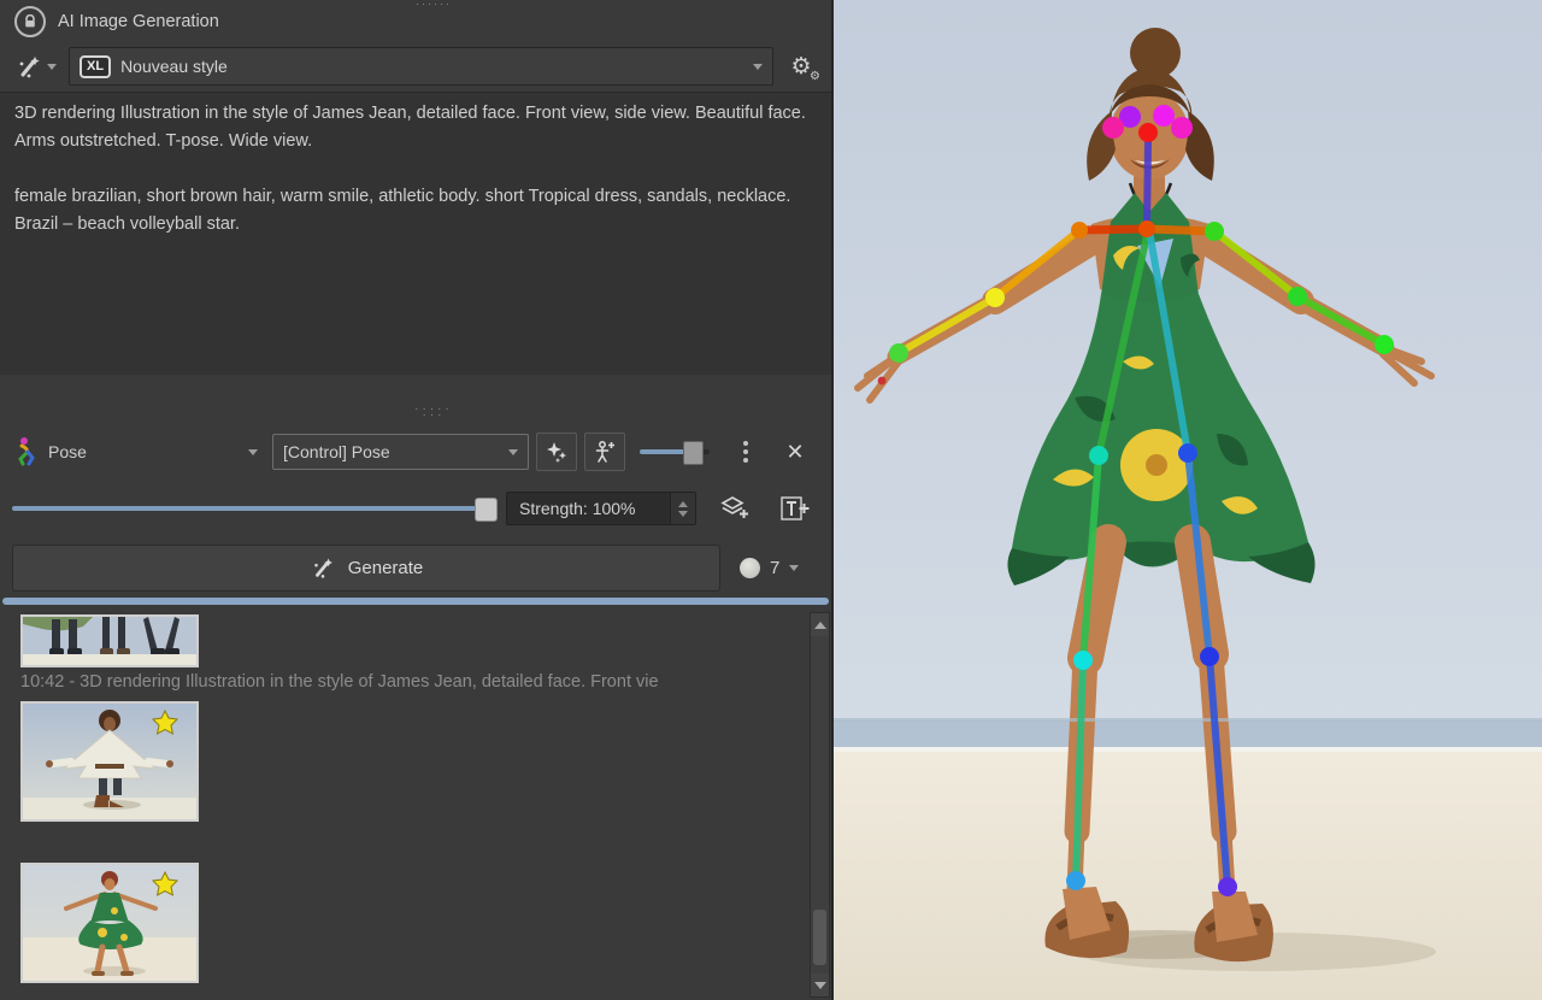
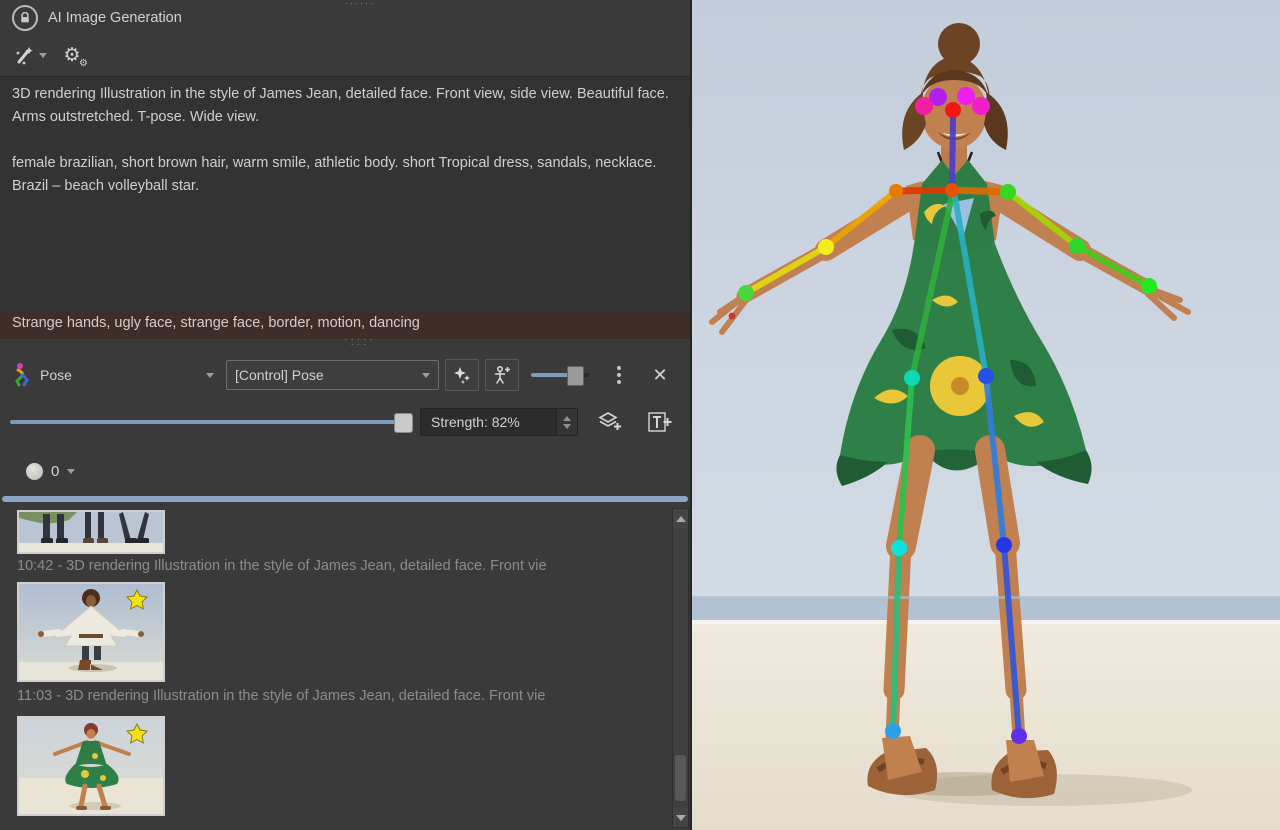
  ······
  AI Image Generation
- XL
- Nouveau style
  ⚙
  ⚙
  3D rendering Illustration in the style of James Jean, detailed face. Front view, side view. Beautiful face. Arms outstretched. T-pose. Wide view.
  female brazilian, short brown hair, warm smile, athletic body. short Tropical dress, sandals, necklace. Brazil – beach volleyball star.
+ Strange hands, ugly face, strange face, border, motion, dancing
  ·····
  ···
  Pose
  [Control] Pose
  ✕
- Strength: 100%
+ Strength: 82%
- Generate
- 7
+ 0
  10:42 - 3D rendering Illustration in the style of James Jean, detailed face. Front vie
+ 11:03 - 3D rendering Illustration in the style of James Jean, detailed face. Front vie
